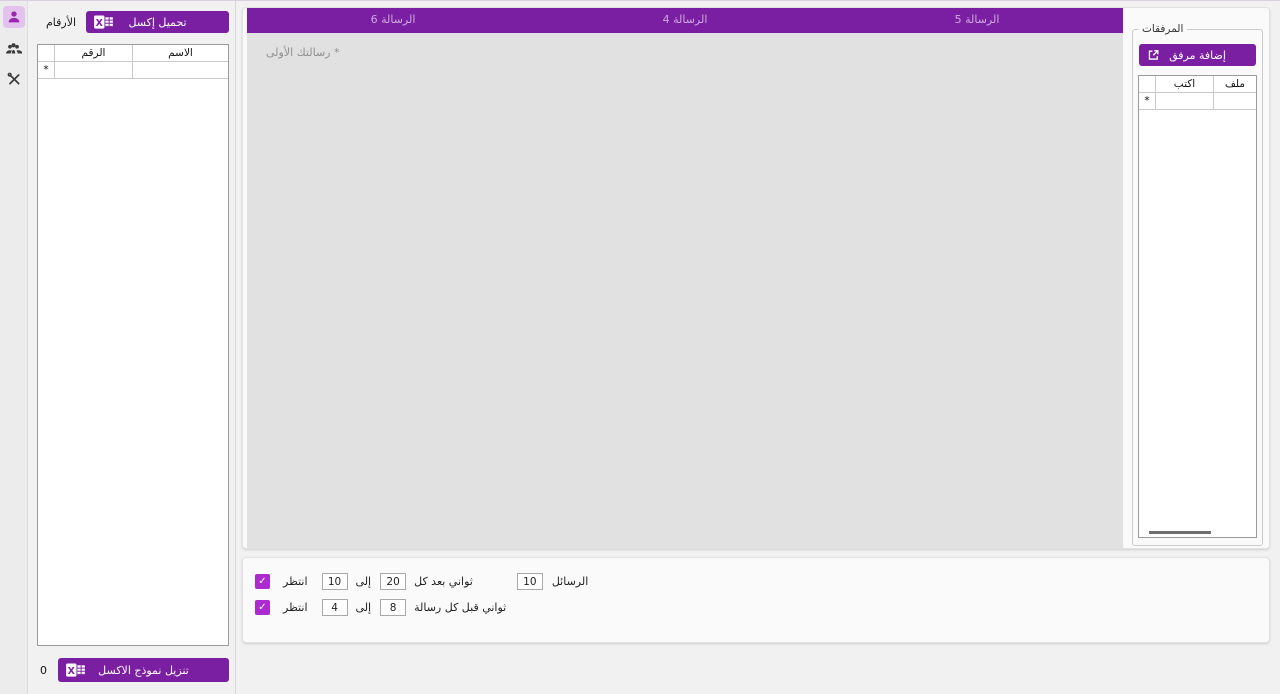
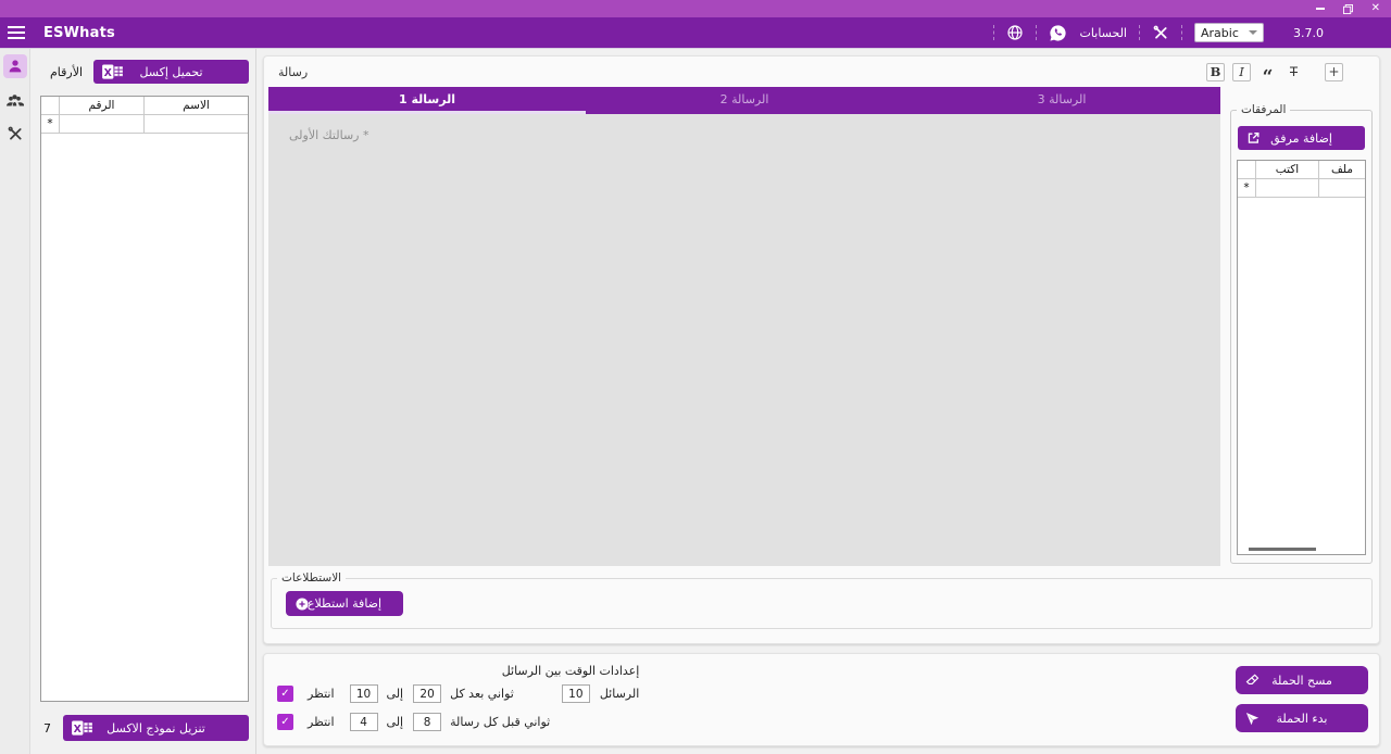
+ ✕
+ ESWhats
+ الحسابات
+ Arabic
+ 3.7.0
  الأرقام
  X
  تحميل إكسل
  الرقم
  الاسم
  *
- 0
+ 7
  X
  تنزيل نموذج الاكسل
+ رسالة
+ B
+ I
+ “
+ T
+ +
+ الرسالة 1
+ الرسالة 2
- الرسالة 6
+ الرسالة 3
- الرسالة 4
- الرسالة 5
  رسالتك الأولى *
  المرفقات
  إضافة مرفق
  اكتب
  ملف
  *
+ الاستطلاعات
+ إضافة استطلاع
+ إعدادات الوقت بين الرسائل
  ✓
  انتظر
  10
  إلى
  20
  ثواني بعد كل
  10
  الرسائل
  ✓
  انتظر
  4
  إلى
  8
  ثواني قبل كل رسالة
+ مسح الحملة
+ بدء الحملة
